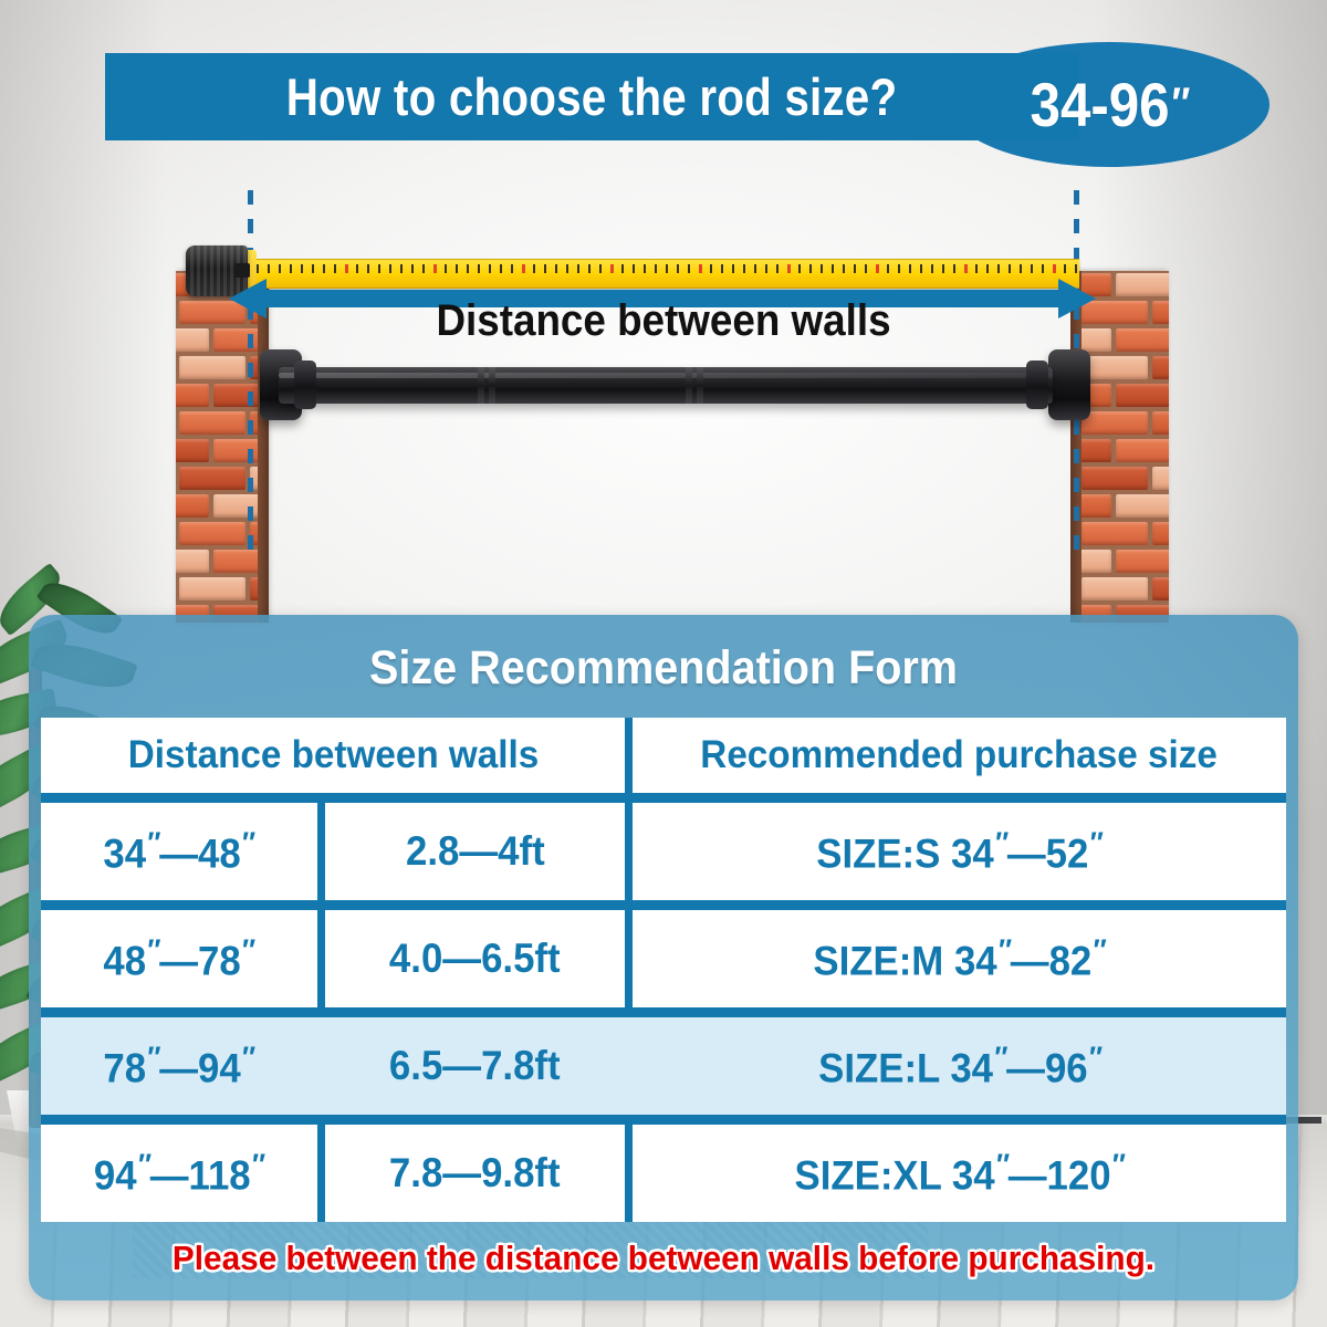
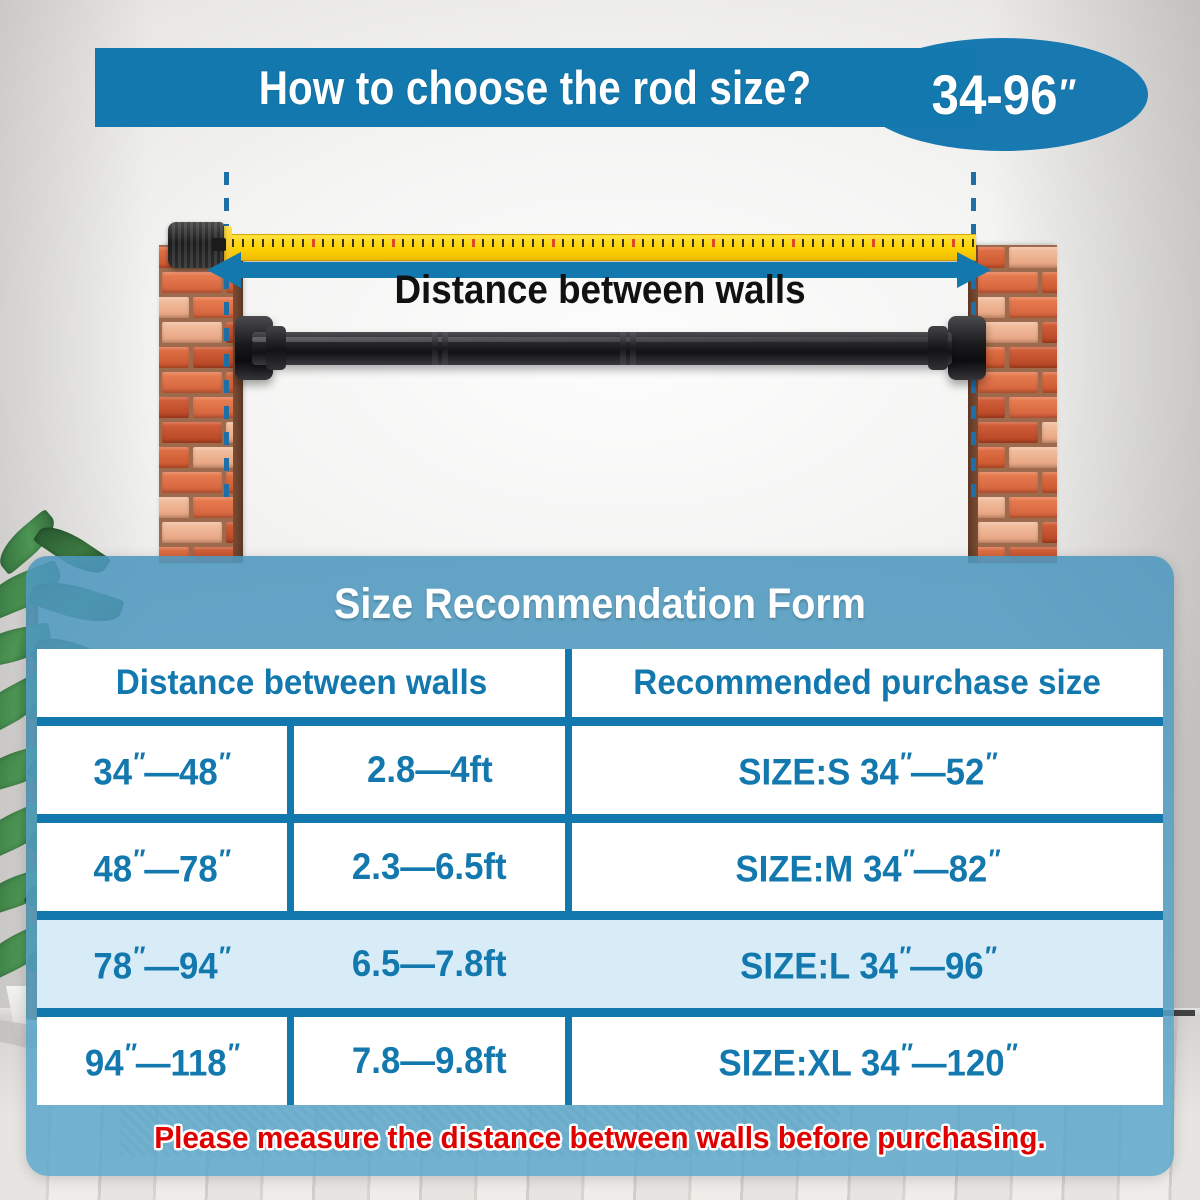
  How to choose the rod size?
  34-96
  ″
  Distance between walls
  Size Recommendation Form
  Distance between walls		Recommended purchase size
  34″—48″		2.8—4ft		SIZE:S 34″—52″
- 48″—78″		4.0—6.5ft		SIZE:M 34″—82″
+ 48″—78″		2.3—6.5ft		SIZE:M 34″—82″
  78″—94″		6.5—7.8ft		SIZE:L 34″—96″
  94″—118″		7.8—9.8ft		SIZE:XL 34″—120″
- Please between the distance between walls before purchasing.
+ Please measure the distance between walls before purchasing.
